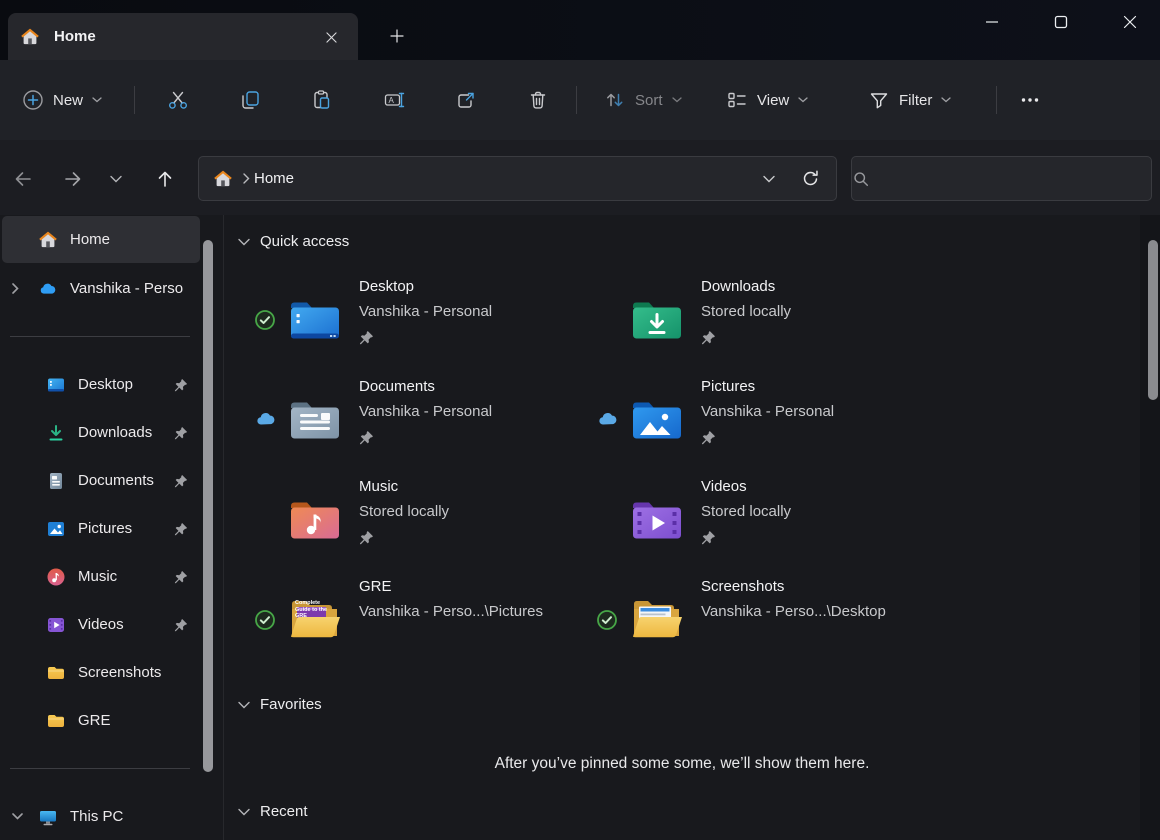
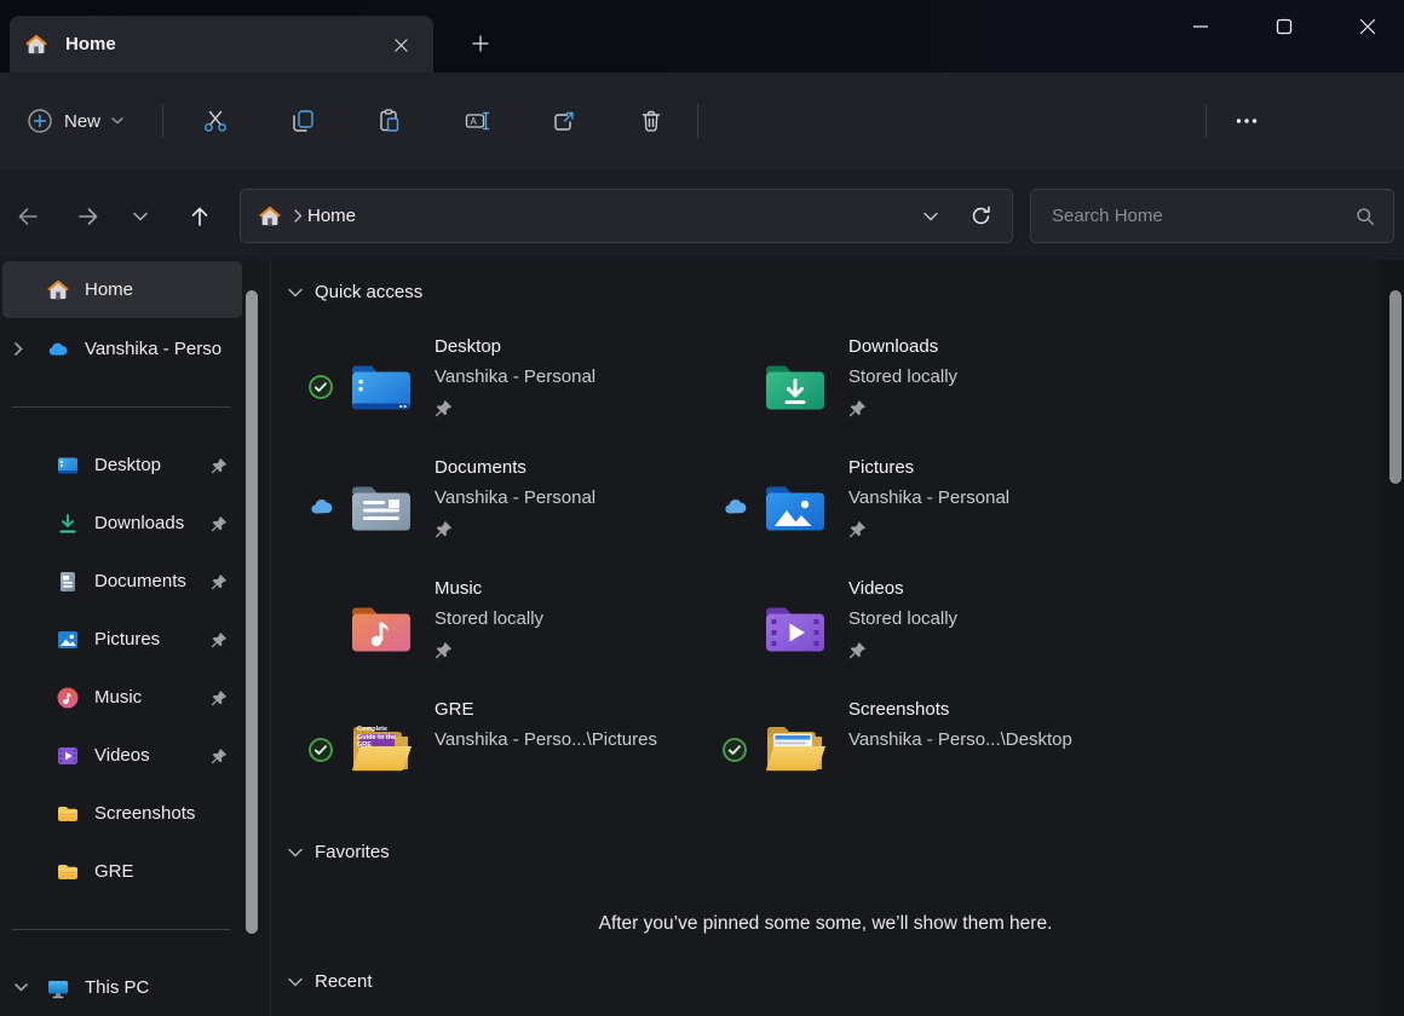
  Home
  New
  A
- Sort
- View
- Filter
  Home
+ Search Home
  Home
  Vanshika - Perso
  Desktop
  Downloads
  Documents
  Pictures
  Music
  Videos
  Screenshots
  GRE
  This PC
  Quick access
  Desktop
  Vanshika - Personal
  Downloads
  Stored locally
  Documents
  Vanshika - Personal
  Pictures
  Vanshika - Personal
  Music
  Stored locally
  Videos
  Stored locally
  GRE
  Vanshika - Perso...\Pictures
  Screenshots
  Vanshika - Perso...\Desktop
  Favorites
  After you’ve pinned some some, we’ll show them here.
  Recent
